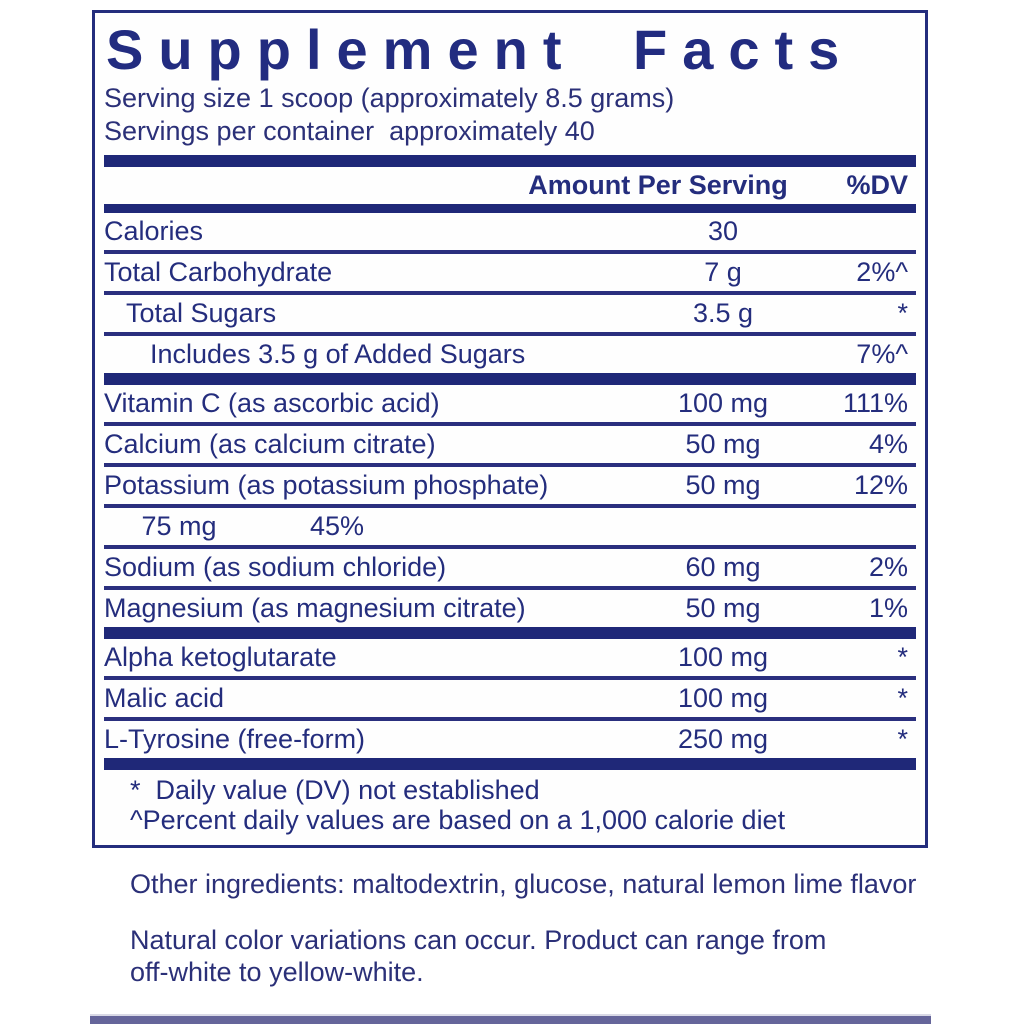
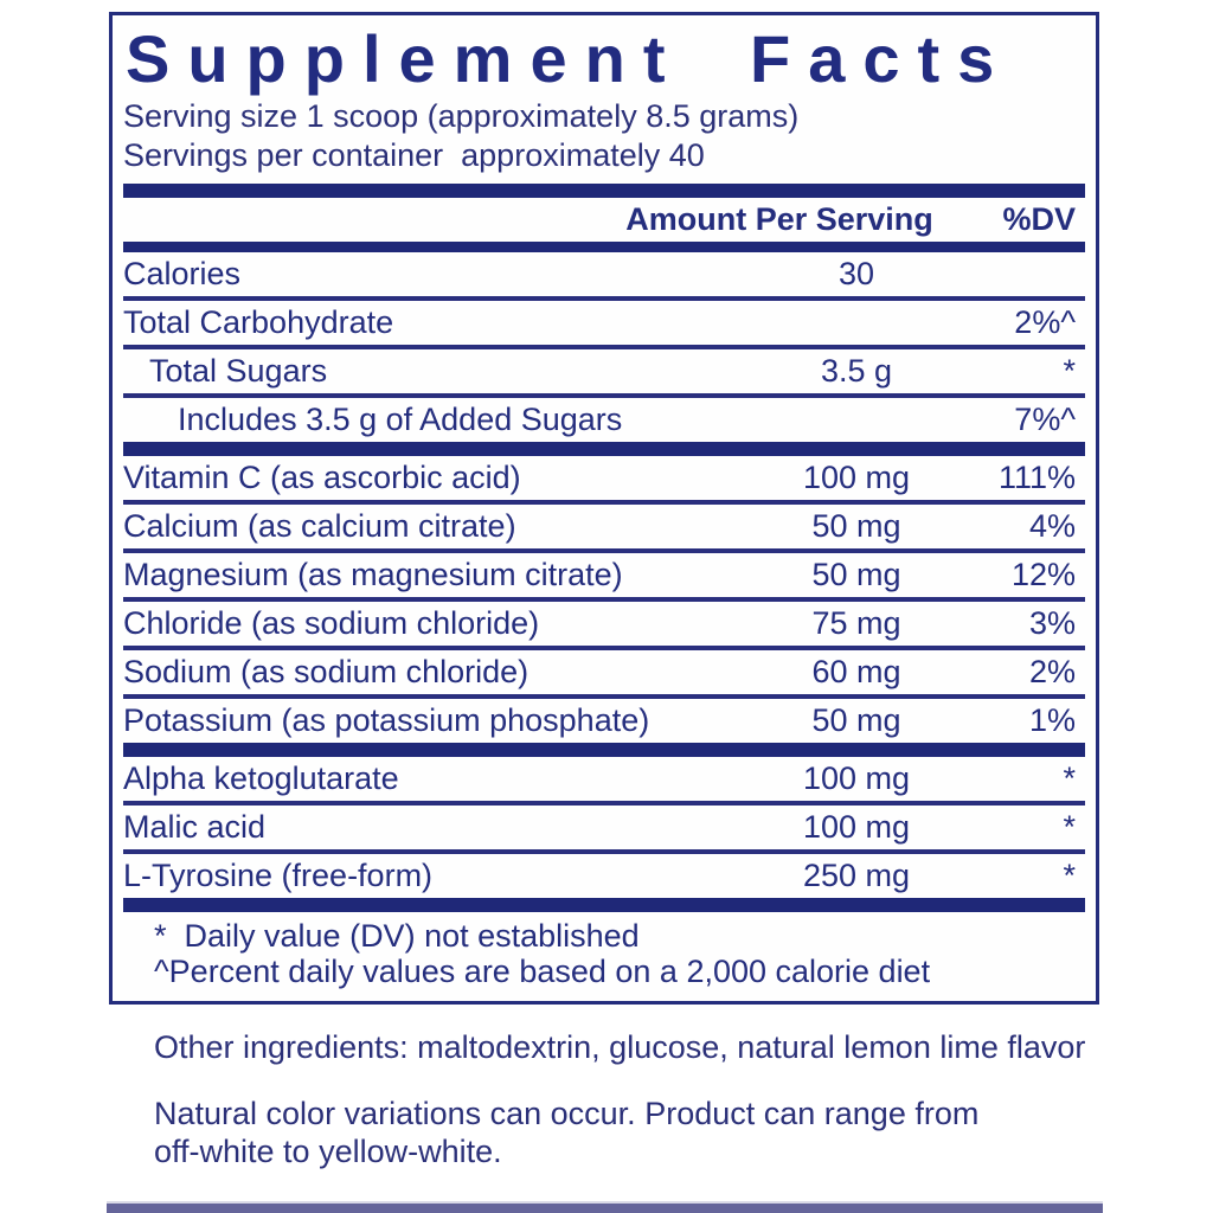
  Supplement Facts
  Serving size 1 scoop (approximately 8.5 grams)
  Servings per container approximately 40
  Amount Per Serving
  %DV
  Calories
  30
  Total Carbohydrate
- 7 g
  2%^
  Total Sugars
  3.5 g
  *
  Includes 3.5 g of Added Sugars
  7%^
  Vitamin C (as ascorbic acid)
  100 mg
  111%
  Calcium (as calcium citrate)
  50 mg
  4%
- Potassium (as potassium phosphate)
+ Magnesium (as magnesium citrate)
  50 mg
  12%
+ Chloride (as sodium chloride)
  75 mg
- 45%
+ 3%
  Sodium (as sodium chloride)
  60 mg
  2%
- Magnesium (as magnesium citrate)
+ Potassium (as potassium phosphate)
  50 mg
  1%
  Alpha ketoglutarate
  100 mg
  *
  Malic acid
  100 mg
  *
  L-Tyrosine (free-form)
  250 mg
  *
  * Daily value (DV) not established
- ^Percent daily values are based on a 1,000 calorie diet
+ ^Percent daily values are based on a 2,000 calorie diet
  Other ingredients: maltodextrin, glucose, natural lemon lime flavor
  Natural color variations can occur. Product can range from
  off-white to yellow-white.
